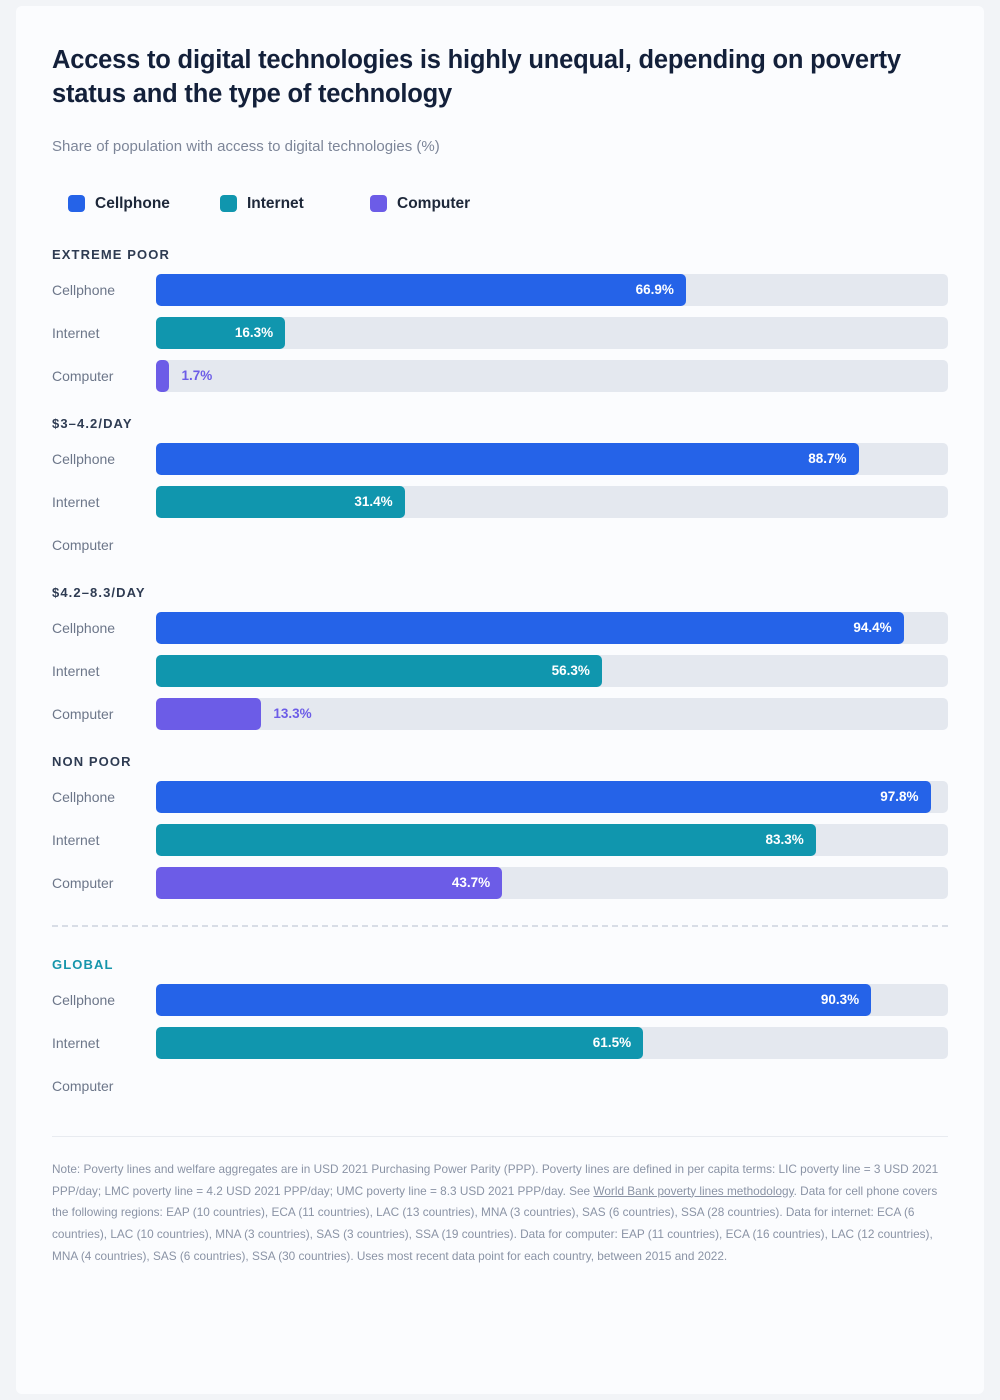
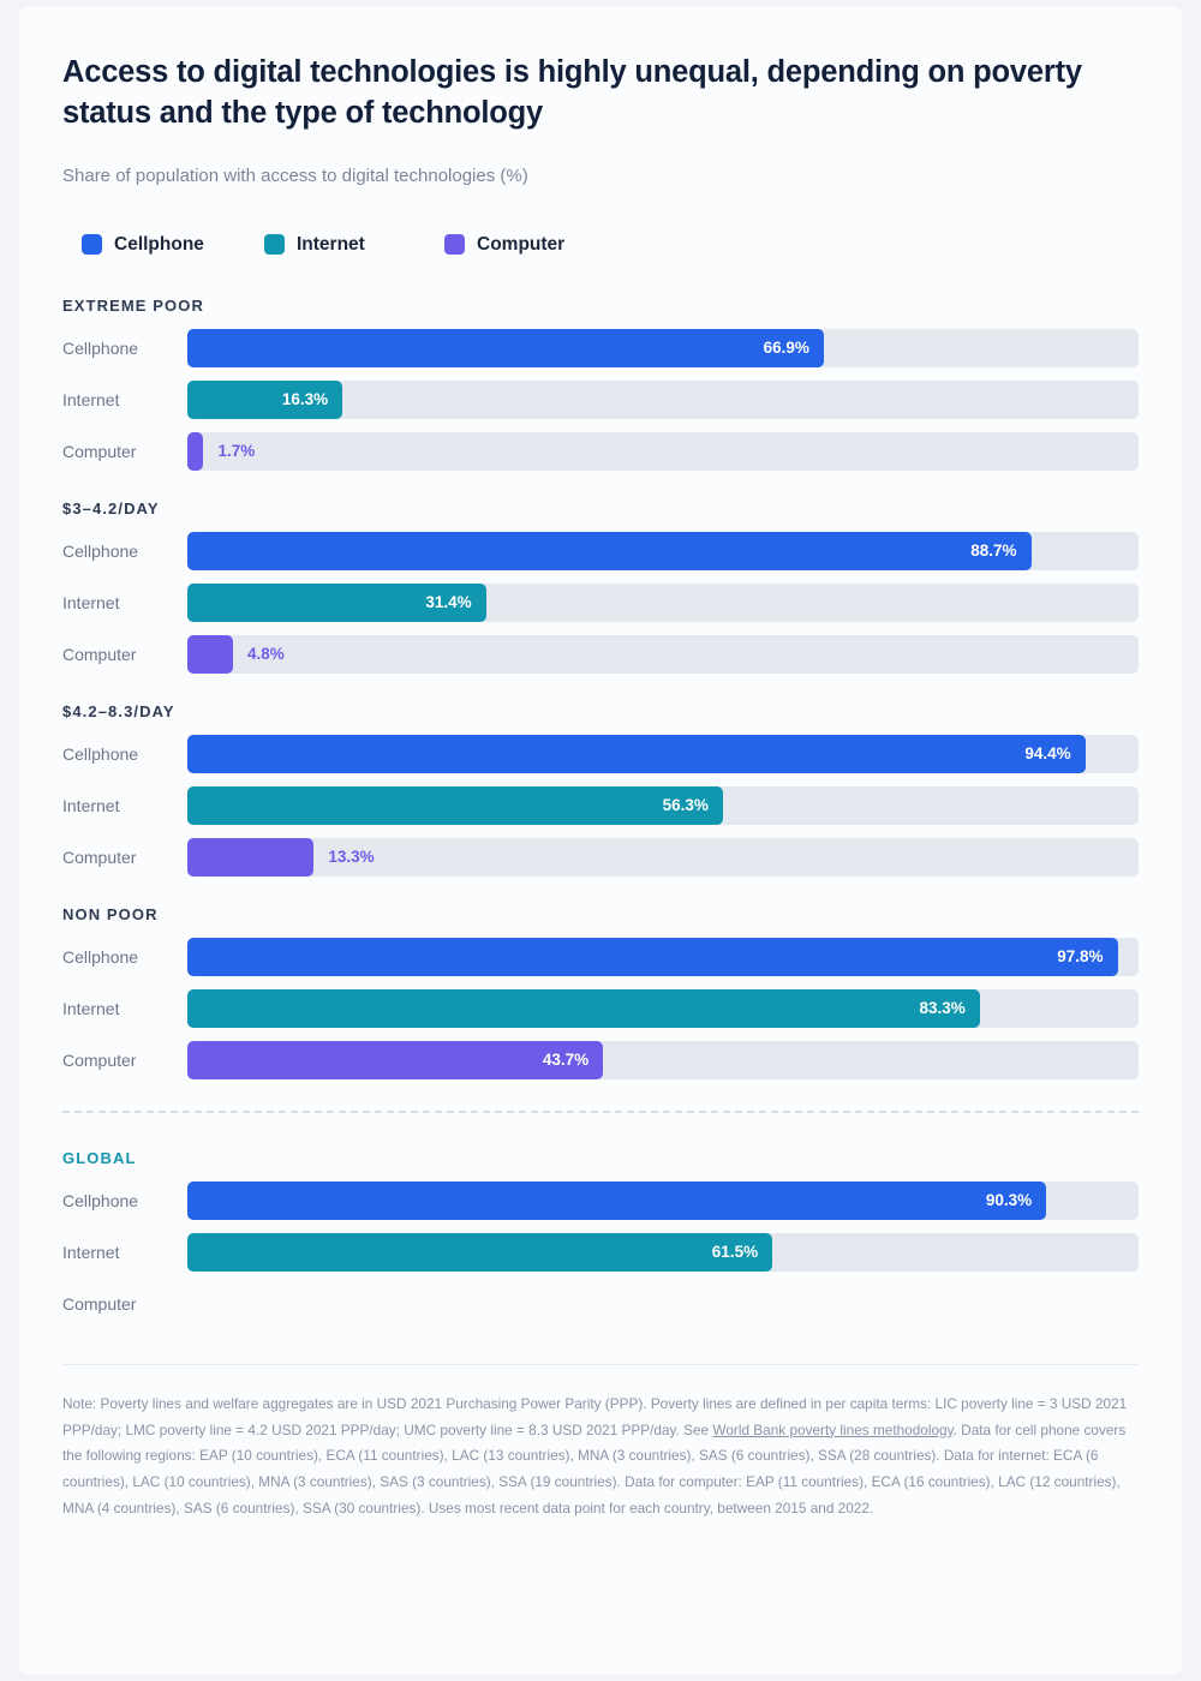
  Access to digital technologies is highly unequal, depending on poverty status and the type of technology
  Share of population with access to digital technologies (%)
  Cellphone
  Internet
  Computer
  EXTREME POOR
  Cellphone
  66.9%
  Internet
  16.3%
  Computer
  1.7%
  $3–4.2/DAY
  Cellphone
  88.7%
  Internet
  31.4%
  Computer
+ 4.8%
  $4.2–8.3/DAY
  Cellphone
  94.4%
  Internet
  56.3%
  Computer
  13.3%
  NON POOR
  Cellphone
  97.8%
  Internet
  83.3%
  Computer
  43.7%
  GLOBAL
  Cellphone
  90.3%
  Internet
  61.5%
  Computer
  Note: Poverty lines and welfare aggregates are in USD 2021 Purchasing Power Parity (PPP). Poverty lines are defined in per capita terms: LIC poverty line = 3 USD 2021 PPP/day; LMC poverty line = 4.2 USD 2021 PPP/day; UMC poverty line = 8.3 USD 2021 PPP/day. See World Bank poverty lines methodology. Data for cell phone covers the following regions: EAP (10 countries), ECA (11 countries), LAC (13 countries), MNA (3 countries), SAS (6 countries), SSA (28 countries). Data for internet: ECA (6 countries), LAC (10 countries), MNA (3 countries), SAS (3 countries), SSA (19 countries). Data for computer: EAP (11 countries), ECA (16 countries), LAC (12 countries), MNA (4 countries), SAS (6 countries), SSA (30 countries). Uses most recent data point for each country, between 2015 and 2022.
